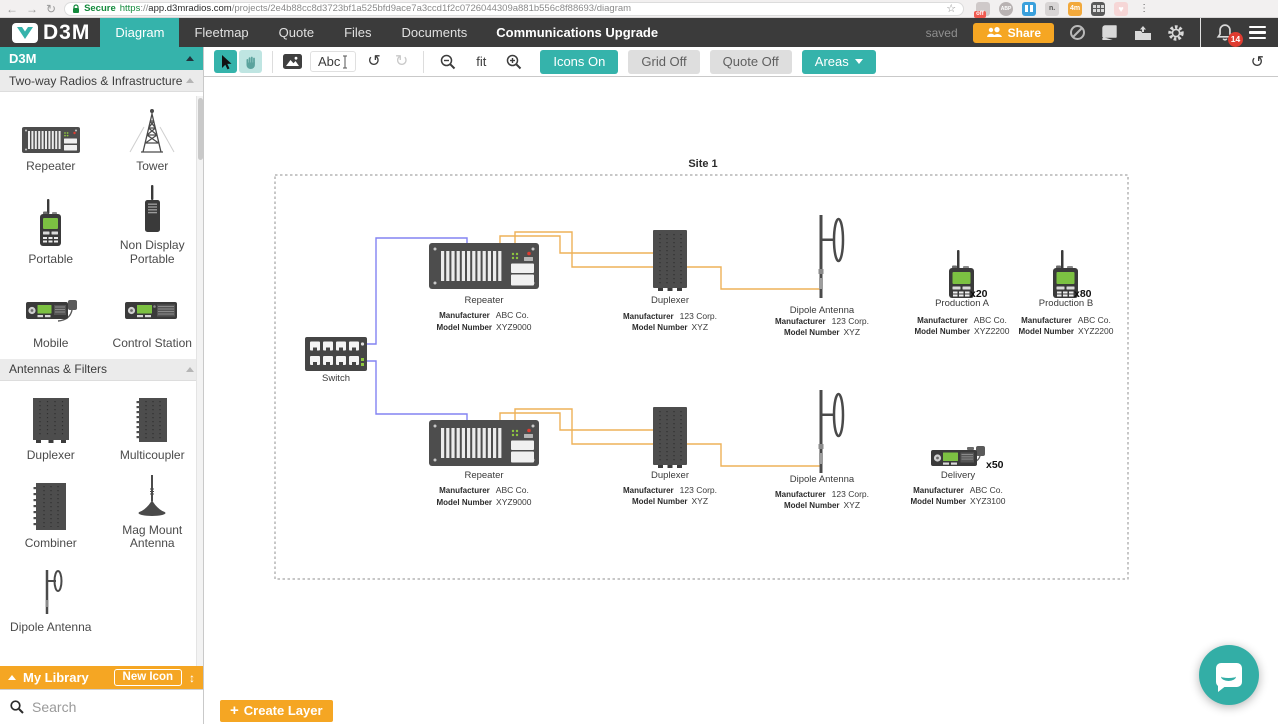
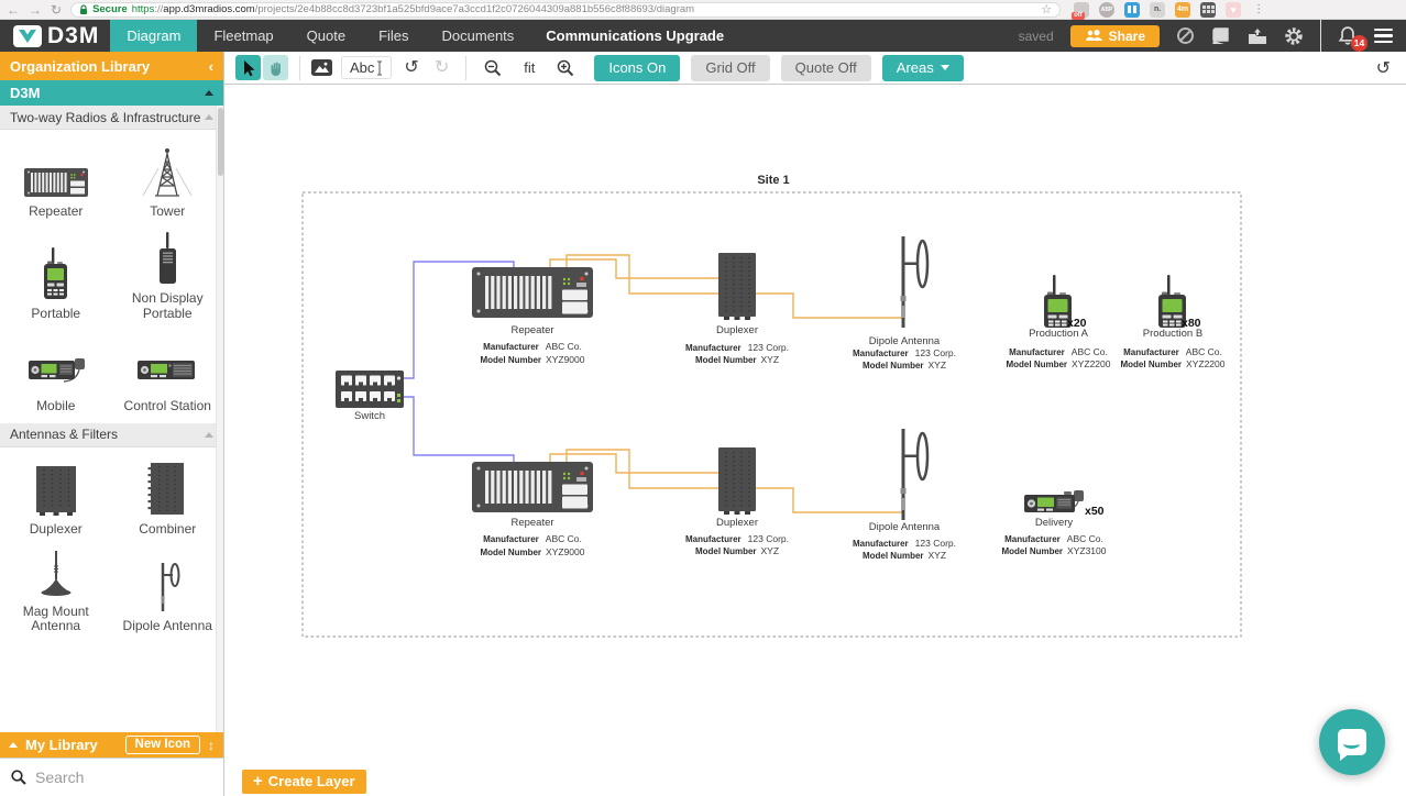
  ←
  →
  ↻
  Secure
  https://app.d3mradios.com/projects/2e4b88cc8d3723bf1a525bfd9ace7a3ccd1f2c0726044309a881b556c8f88693/diagram
  ☆
  ♥
  ⋮
  D3M
  Diagram
  Fleetmap
  Quote
  Files
  Documents
  Communications Upgrade
  saved
  Share
  14
+ Organization Library
+ ‹
  D3M
  Two-way Radios & Infrastructure
  Repeater
  Tower
  Portable
  Non Display Portable
  Mobile
  Control Station
  Antennas & Filters
  Duplexer
- Multicoupler
  Combiner
  Mag Mount Antenna
  Dipole Antenna
  My Library
  New Icon
  ↕
  Search
  Abc
  ↺
  ↻
  fit
  Icons On
  Grid Off
  Quote Off
  Areas
  ↺
  Site 1
  Switch
  Repeater
  Manufacturer ABC Co.
  Model Number XYZ9000
  Duplexer
  Manufacturer 123 Corp.
  Model Number XYZ
  Dipole Antenna
  Manufacturer 123 Corp.
  Model Number XYZ
  x20
  Production A
  Manufacturer ABC Co.
  Model Number XYZ2200
  x80
  Production B
  Manufacturer ABC Co.
  Model Number XYZ2200
  Repeater
  Manufacturer ABC Co.
  Model Number XYZ9000
  Duplexer
  Manufacturer 123 Corp.
  Model Number XYZ
  Dipole Antenna
  Manufacturer 123 Corp.
  Model Number XYZ
  x50
  Delivery
  Manufacturer ABC Co.
  Model Number XYZ3100
  +
  Create Layer
